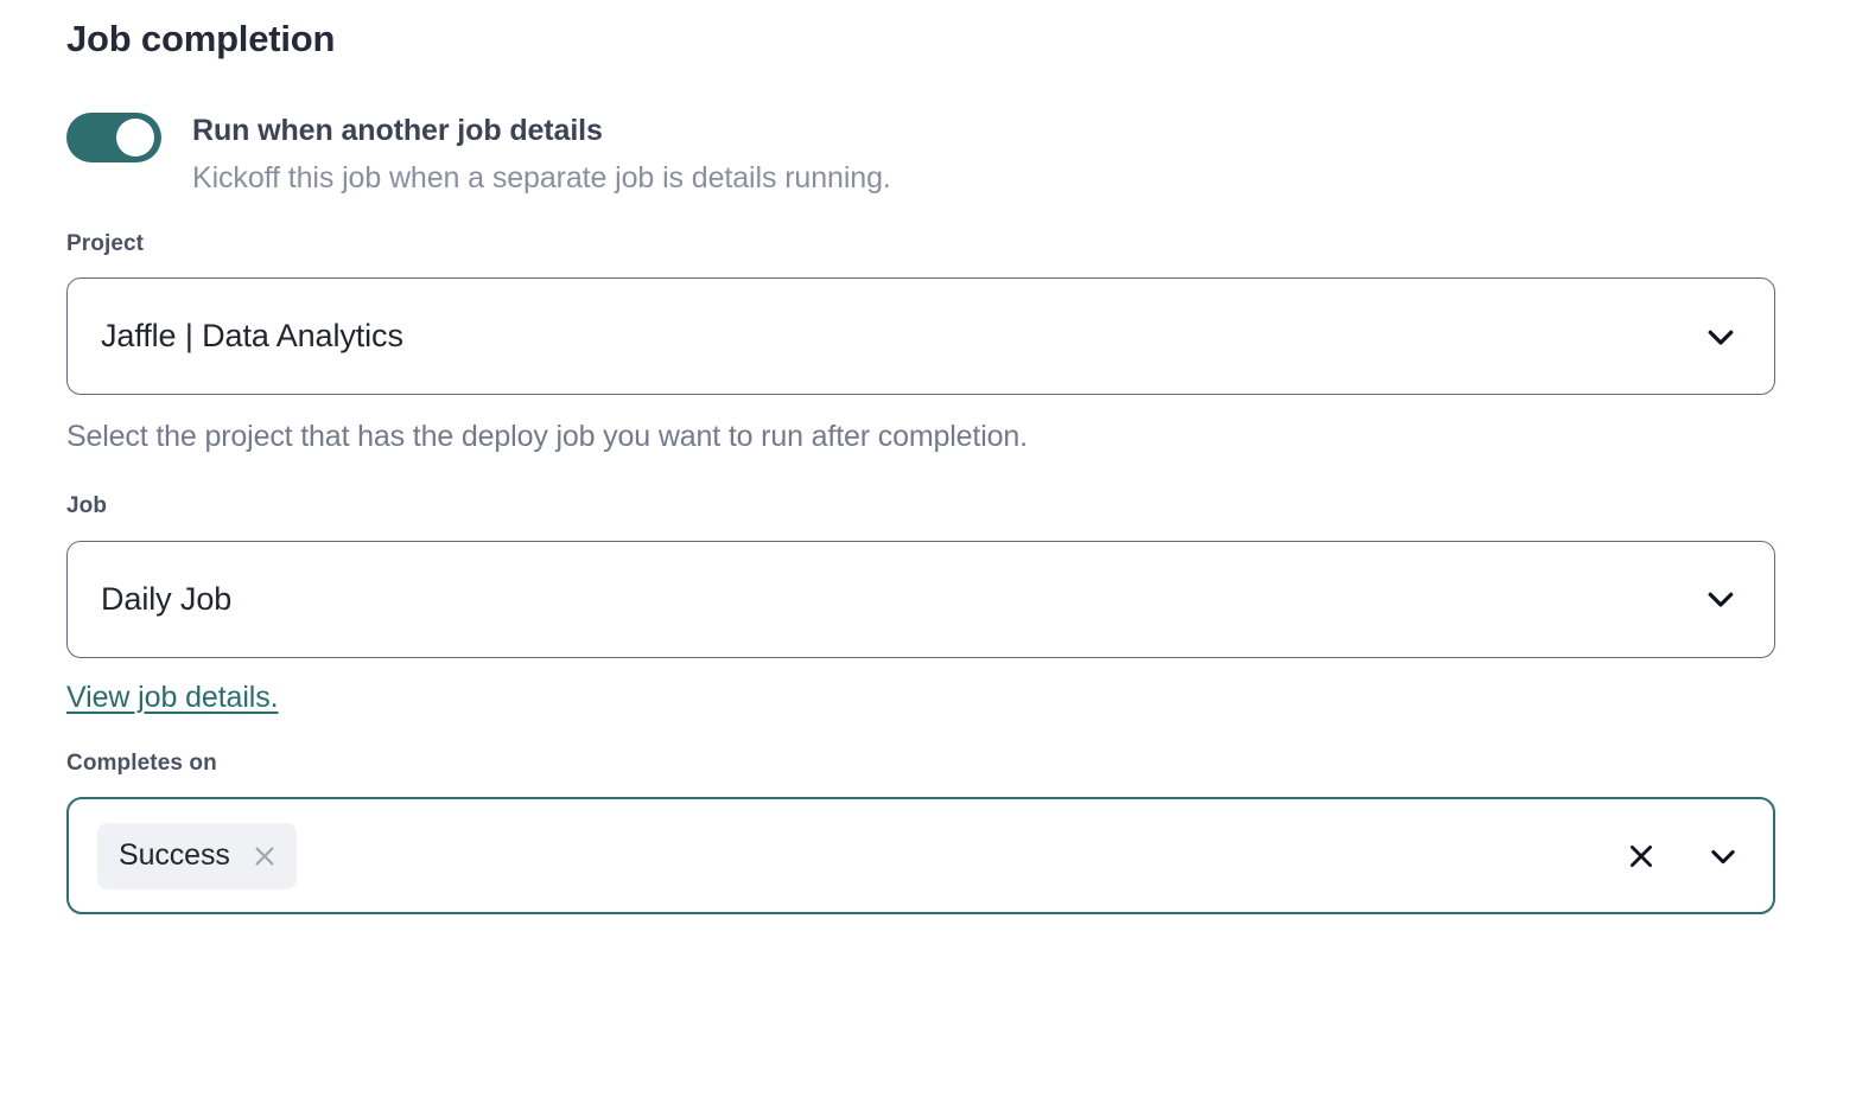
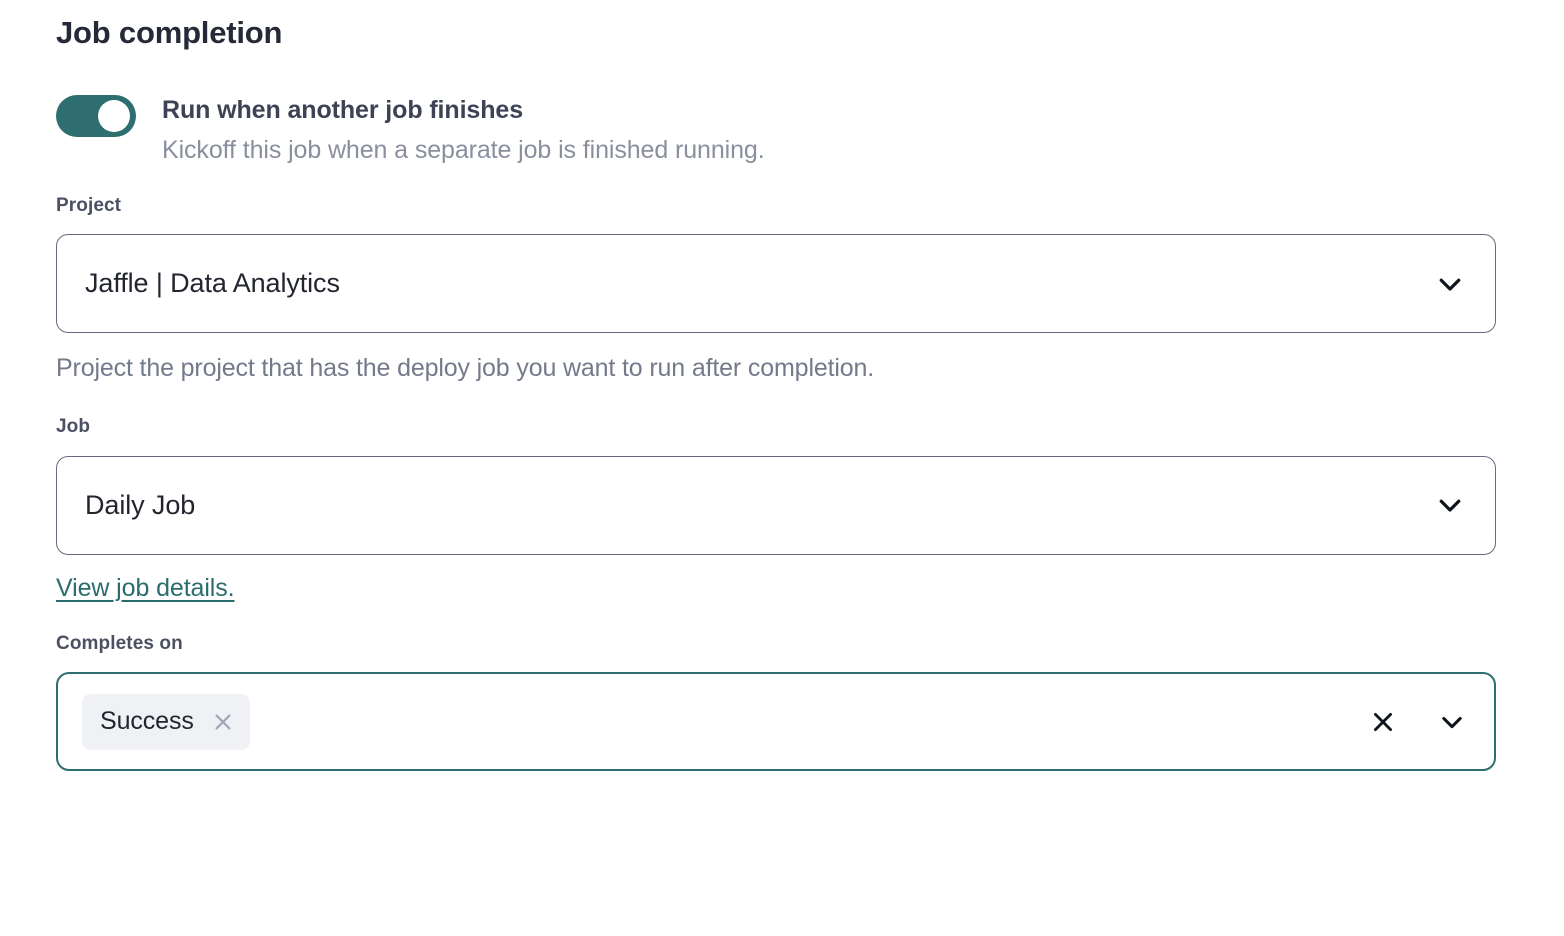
  Job completion
- Run when another job details
+ Run when another job finishes
- Kickoff this job when a separate job is details running.
+ Kickoff this job when a separate job is finished running.
  Project
  Jaffle | Data Analytics
- Select the project that has the deploy job you want to run after completion.
+ Project the project that has the deploy job you want to run after completion.
  Job
  Daily Job
  View job details.
  Completes on
  Success
